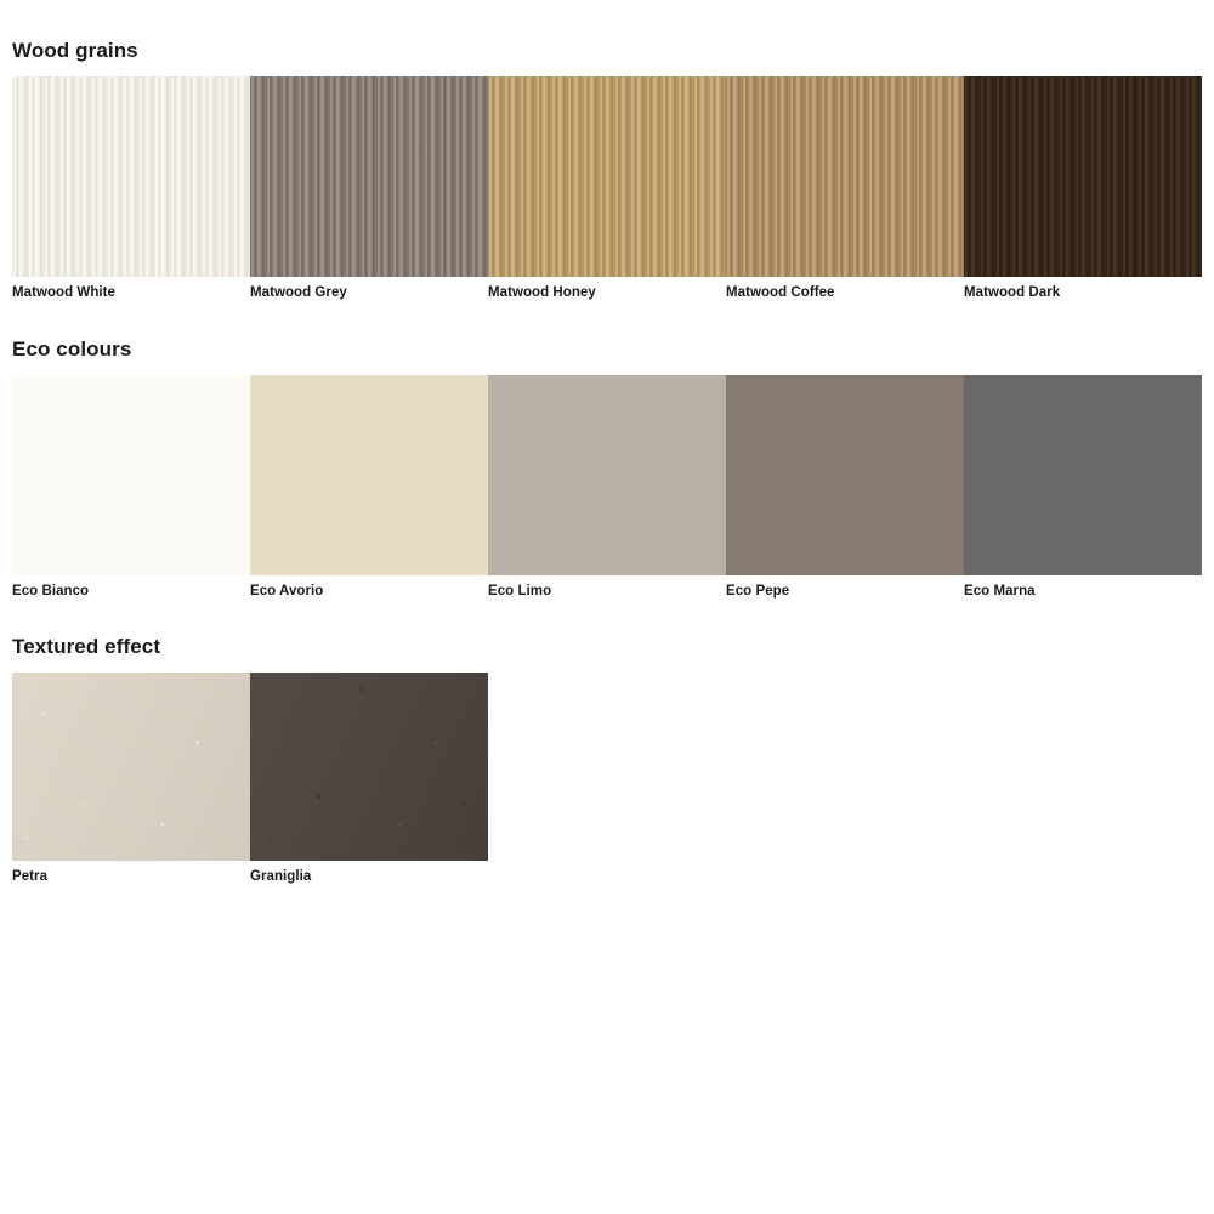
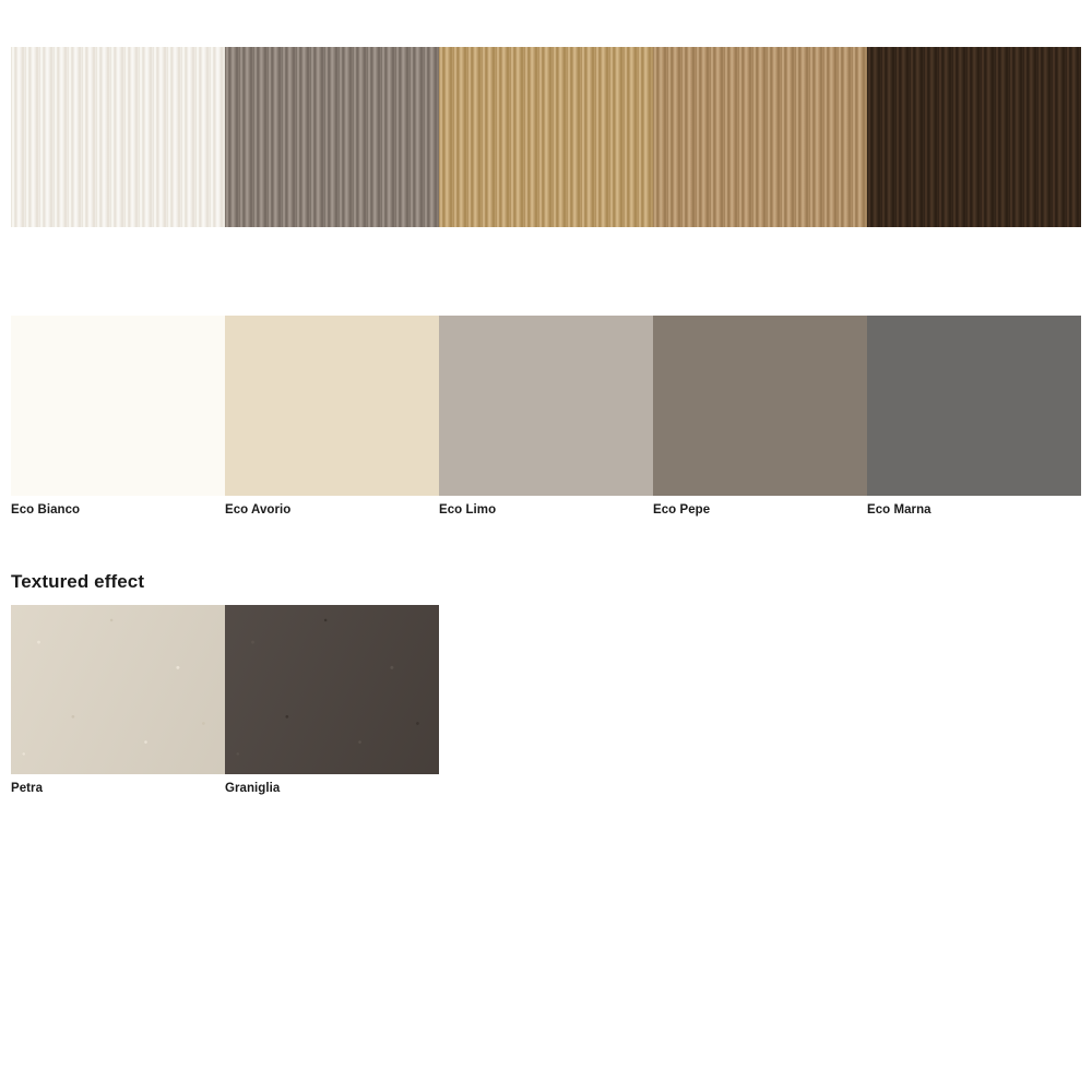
- Wood grains
- Matwood White
- Matwood Grey
- Matwood Honey
- Matwood Coffee
- Matwood Dark
- Eco colours
  Eco Bianco
  Eco Avorio
  Eco Limo
  Eco Pepe
  Eco Marna
  Textured effect
  Petra
  Graniglia
